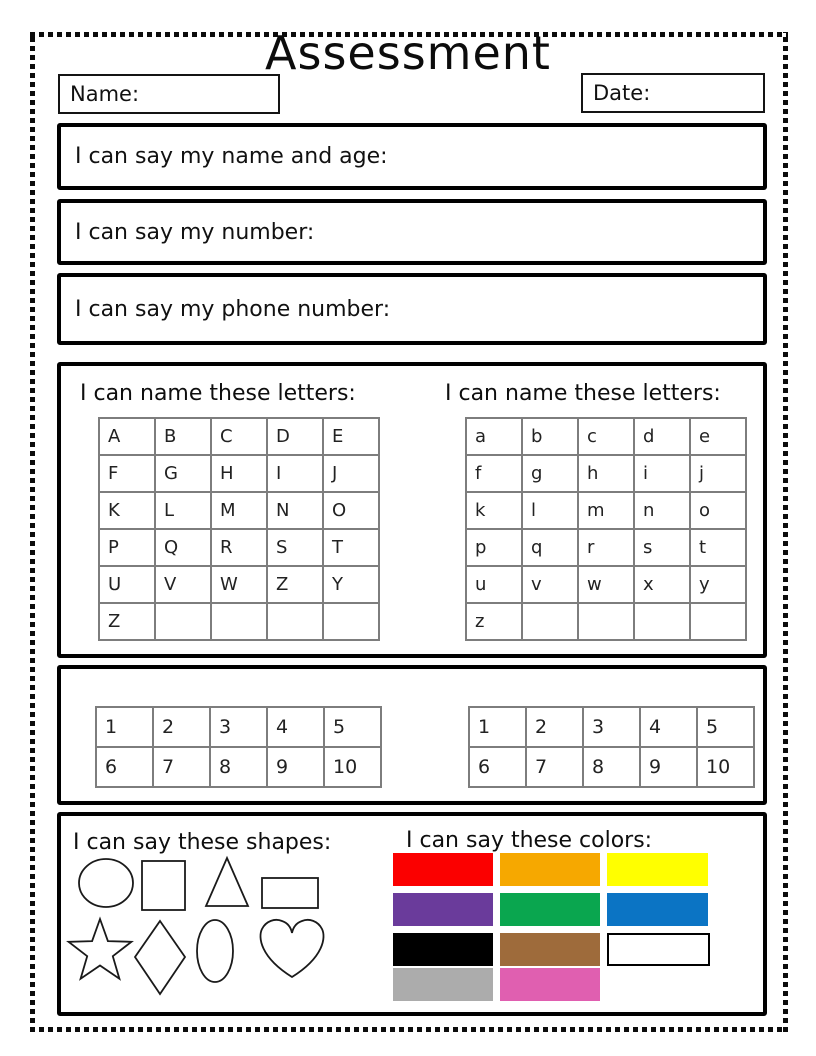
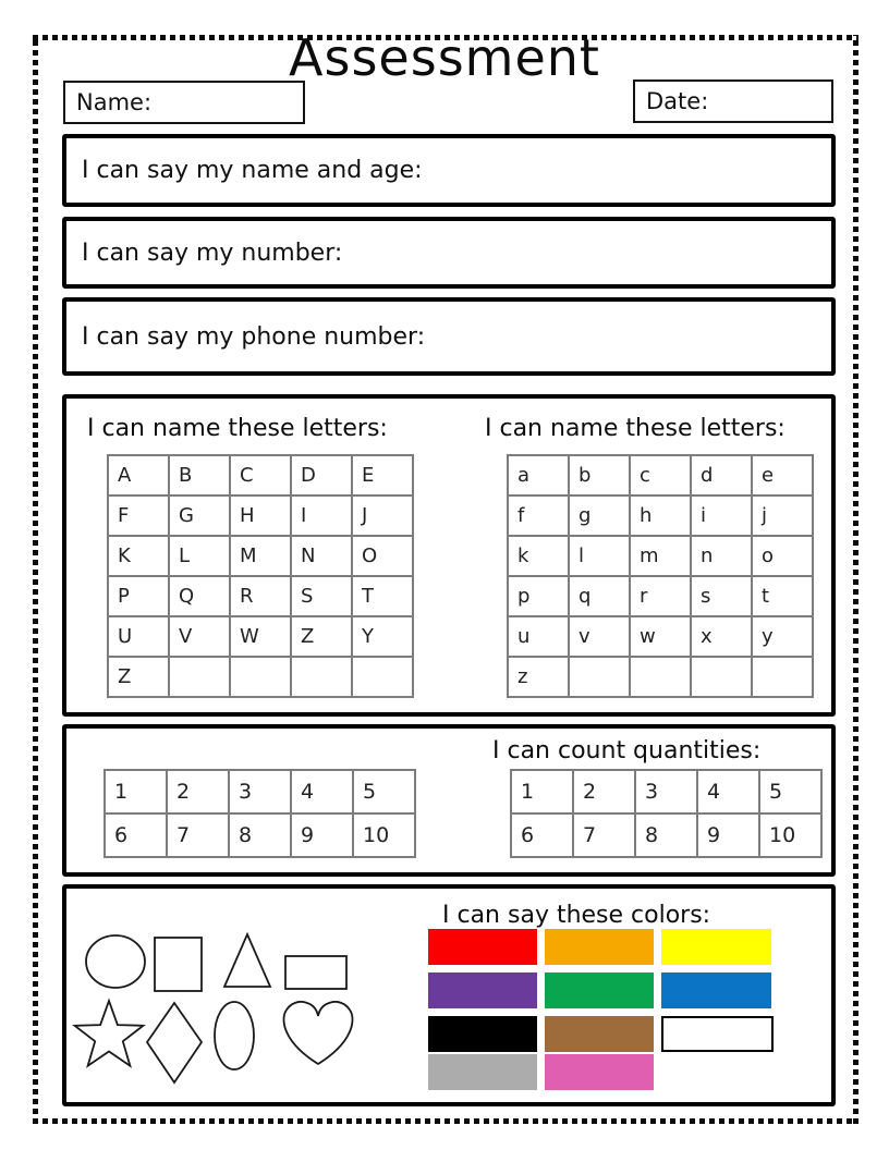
  Assessment
  Name:
  Date:
  I can say my name and age:
  I can say my number:
  I can say my phone number:
  I can name these letters:
  I can name these letters:
  A	B	C	D	E
  F	G	H	I	J
  K	L	M	N	O
  P	Q	R	S	T
  U	V	W	Z	Y
  Z
  a	b	c	d	e
  f	g	h	i	j
  k	l	m	n	o
  p	q	r	s	t
  u	v	w	x	y
  z
+ I can count quantities:
  1	2	3	4	5
  6	7	8	9	10
  1	2	3	4	5
  6	7	8	9	10
- I can say these shapes:
  I can say these colors:
